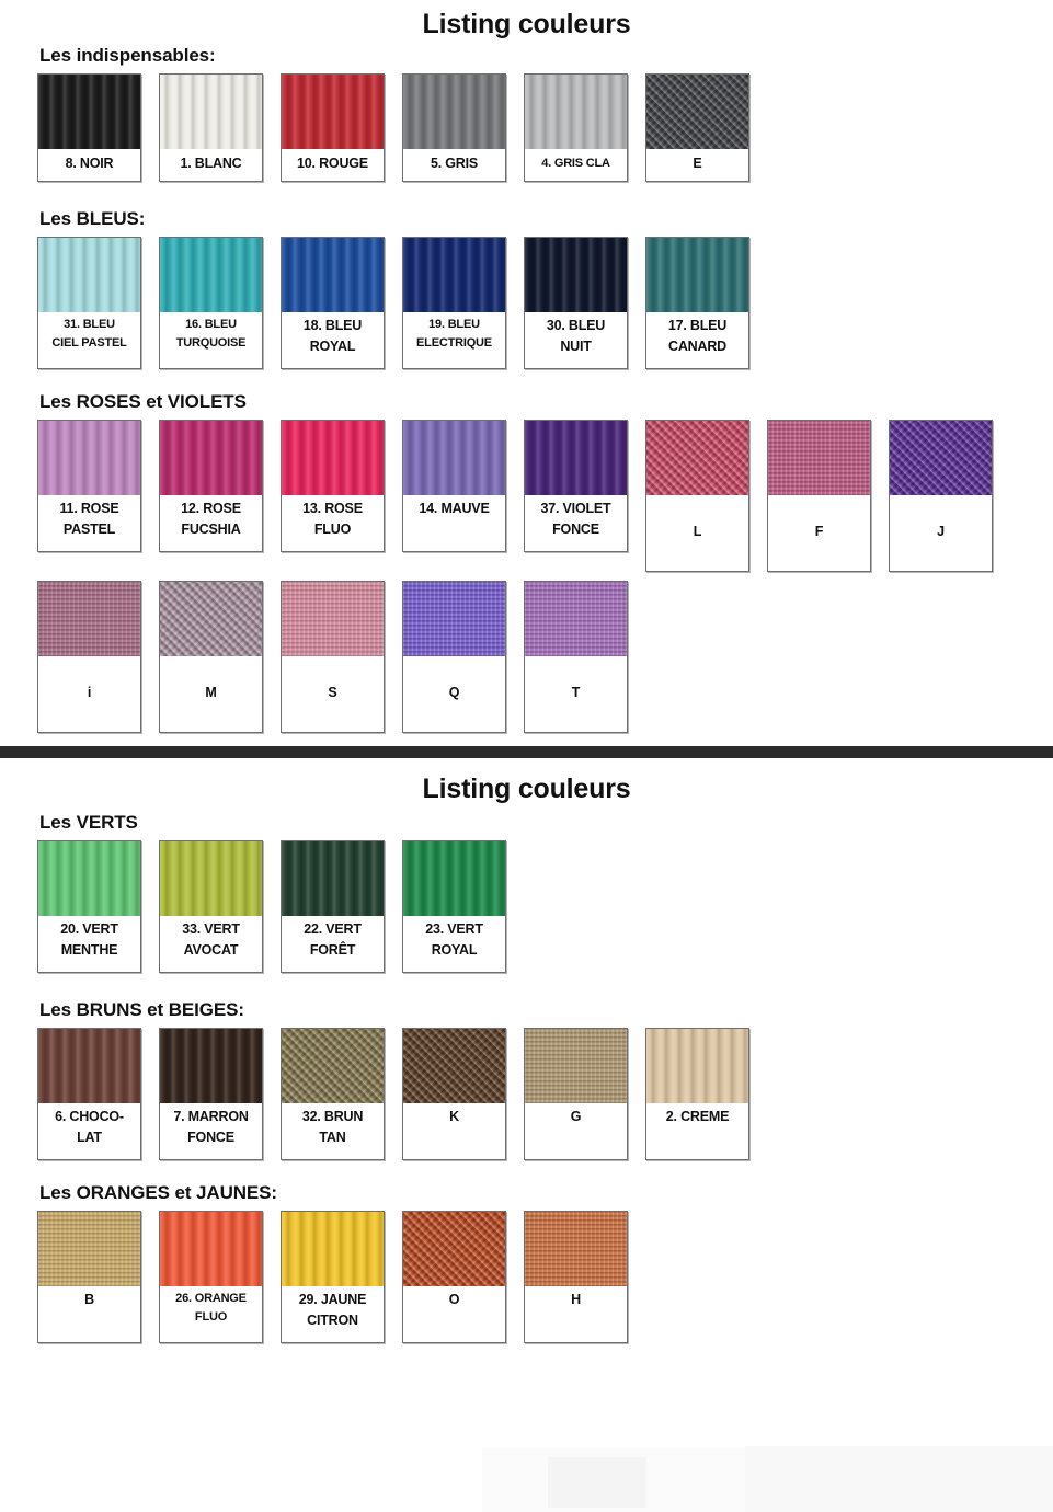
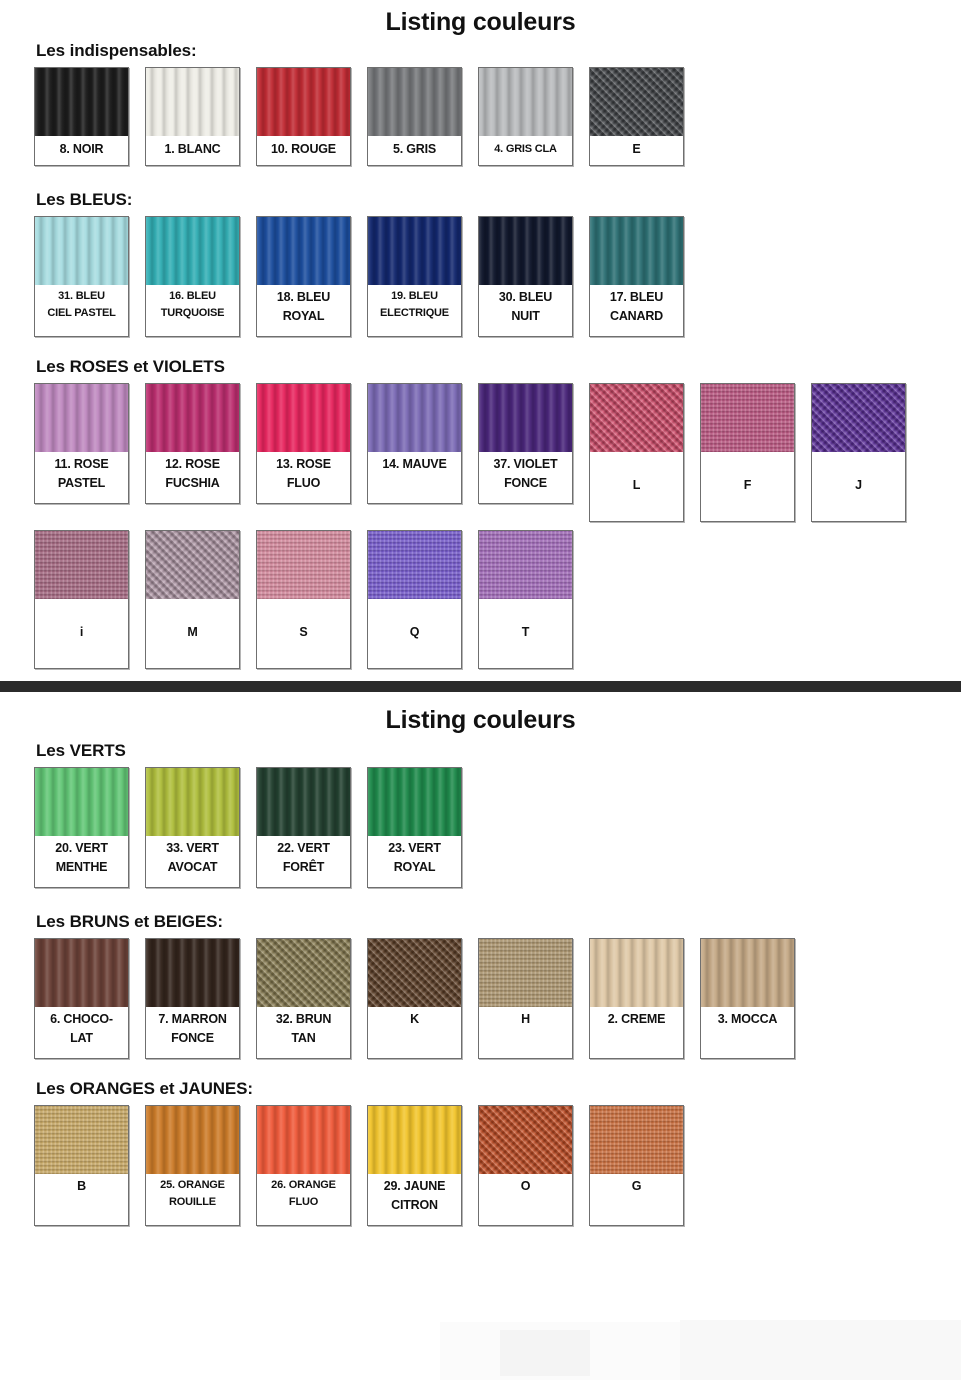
  Listing couleurs
  Les indispensables:
  8. NOIR
  1. BLANC
  10. ROUGE
  5. GRIS
  4. GRIS CLA
  E
  Les BLEUS:
  31. BLEU
  CIEL PASTEL
  16. BLEU
  TURQUOISE
  18. BLEU
  ROYAL
  19. BLEU
  ELECTRIQUE
  30. BLEU
  NUIT
  17. BLEU
  CANARD
  Les ROSES et VIOLETS
  11. ROSE
  PASTEL
  12. ROSE
  FUCSHIA
  13. ROSE
  FLUO
  14. MAUVE
  37. VIOLET
  FONCE
  L
  F
  J
  i
  M
  S
  Q
  T
  Listing couleurs
  Les VERTS
  20. VERT
  MENTHE
  33. VERT
  AVOCAT
  22. VERT
  FORÊT
  23. VERT
  ROYAL
  Les BRUNS et BEIGES:
  6. CHOCO-
  LAT
  7. MARRON
  FONCE
  32. BRUN
  TAN
  K
- G
+ H
  2. CREME
+ 3. MOCCA
  Les ORANGES et JAUNES:
  B
+ 25. ORANGE
+ ROUILLE
  26. ORANGE
  FLUO
  29. JAUNE
  CITRON
  O
- H
+ G
